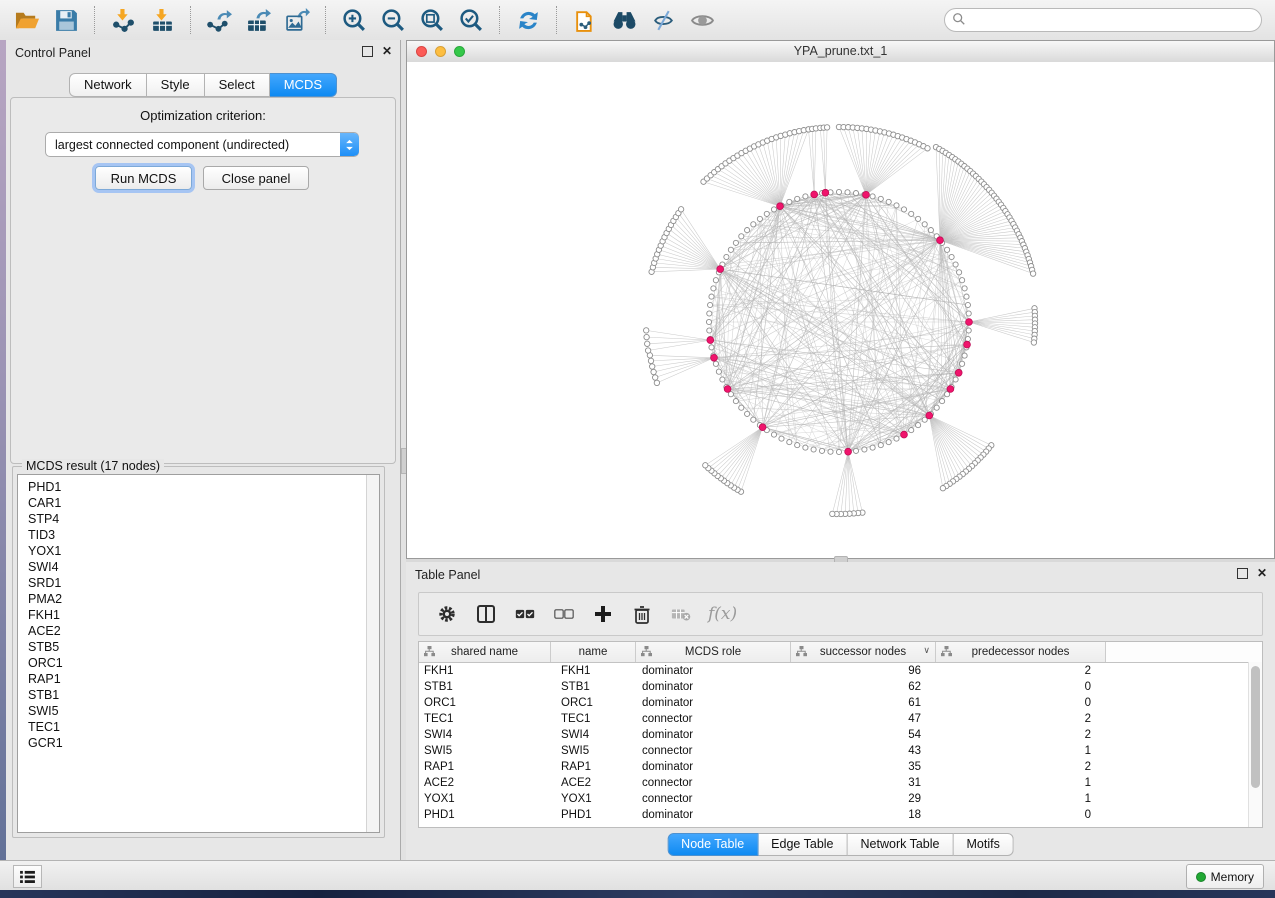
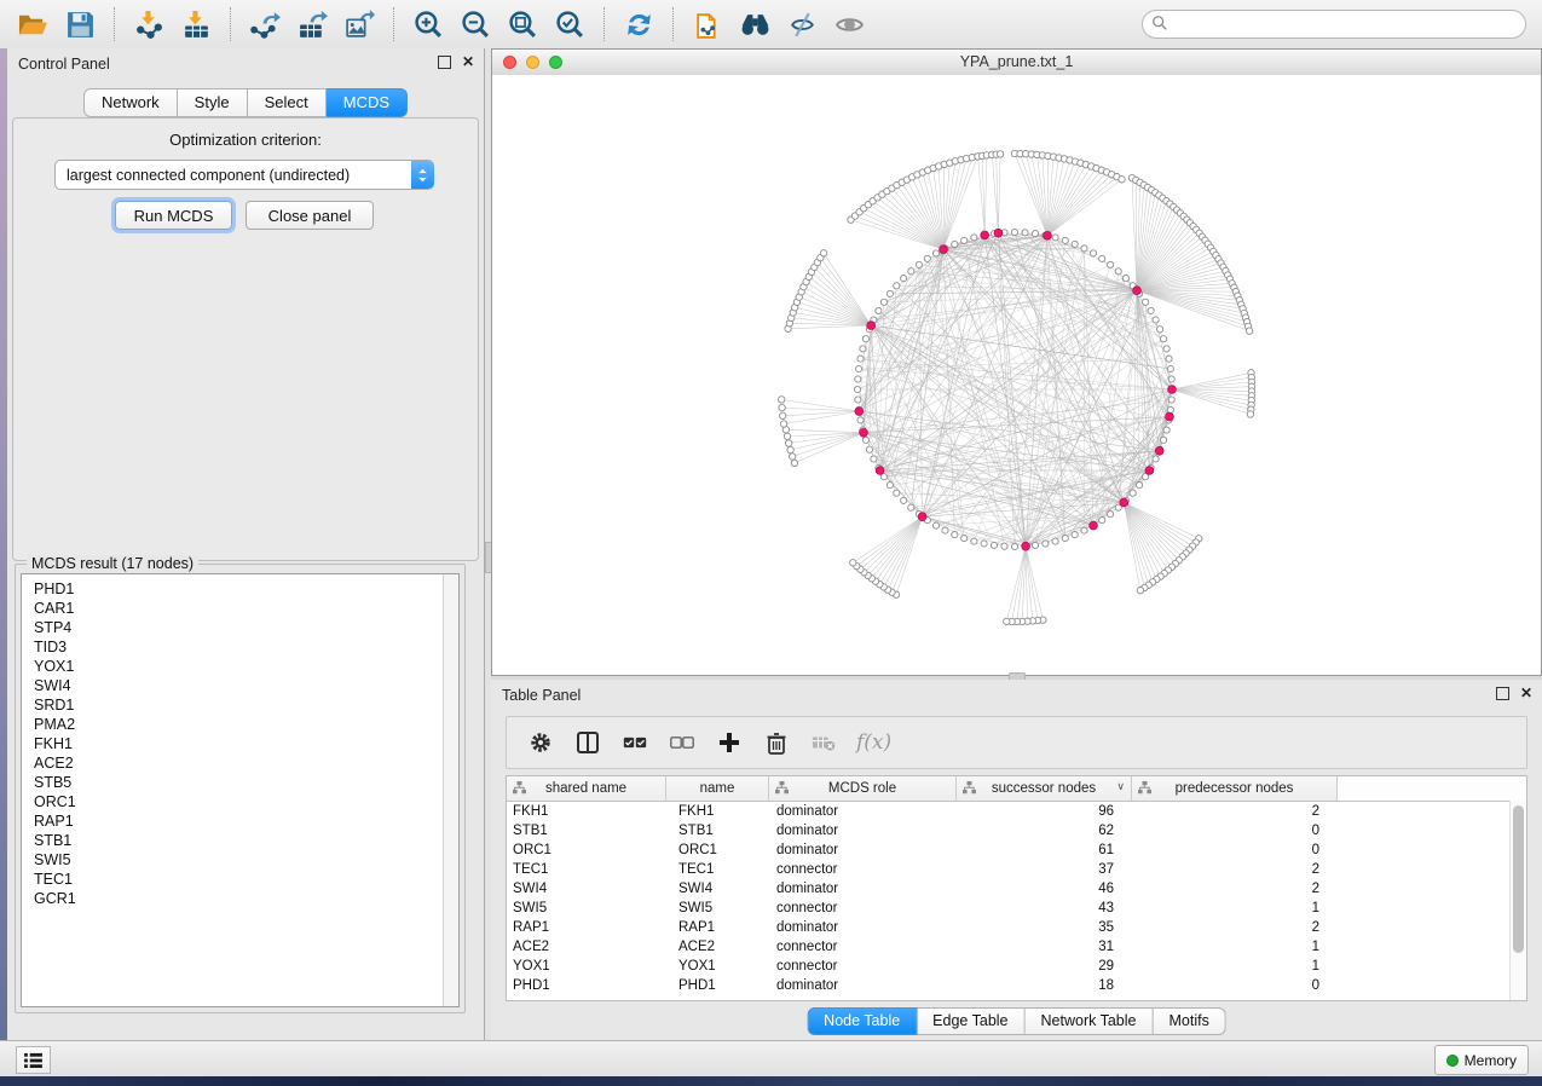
  Control Panel
  ✕
  Network
  Style
  Select
  MCDS
  Optimization criterion:
  largest connected component (undirected)
  Run MCDS
  Close panel
  MCDS result (17 nodes)
  PHD1
  CAR1
  STP4
  TID3
  YOX1
  SWI4
  SRD1
  PMA2
  FKH1
  ACE2
  STB5
  ORC1
  RAP1
  STB1
  SWI5
  TEC1
  GCR1
  YPA_prune.txt_1
  Table Panel
  ✕
  f(x)
  shared name
  name
  MCDS role
  successor nodes
  ∨
  predecessor nodes
  FKH1
  FKH1
  dominator
  96
  2
  STB1
  STB1
  dominator
  62
  0
  ORC1
  ORC1
  dominator
  61
  0
  TEC1
  TEC1
  connector
- 47
+ 37
  2
  SWI4
  SWI4
  dominator
- 54
+ 46
  2
  SWI5
  SWI5
  connector
  43
  1
  RAP1
  RAP1
  dominator
  35
  2
  ACE2
  ACE2
  connector
  31
  1
  YOX1
  YOX1
  connector
  29
  1
  PHD1
  PHD1
  dominator
  18
  0
  Node Table
  Edge Table
  Network Table
  Motifs
  Memory
